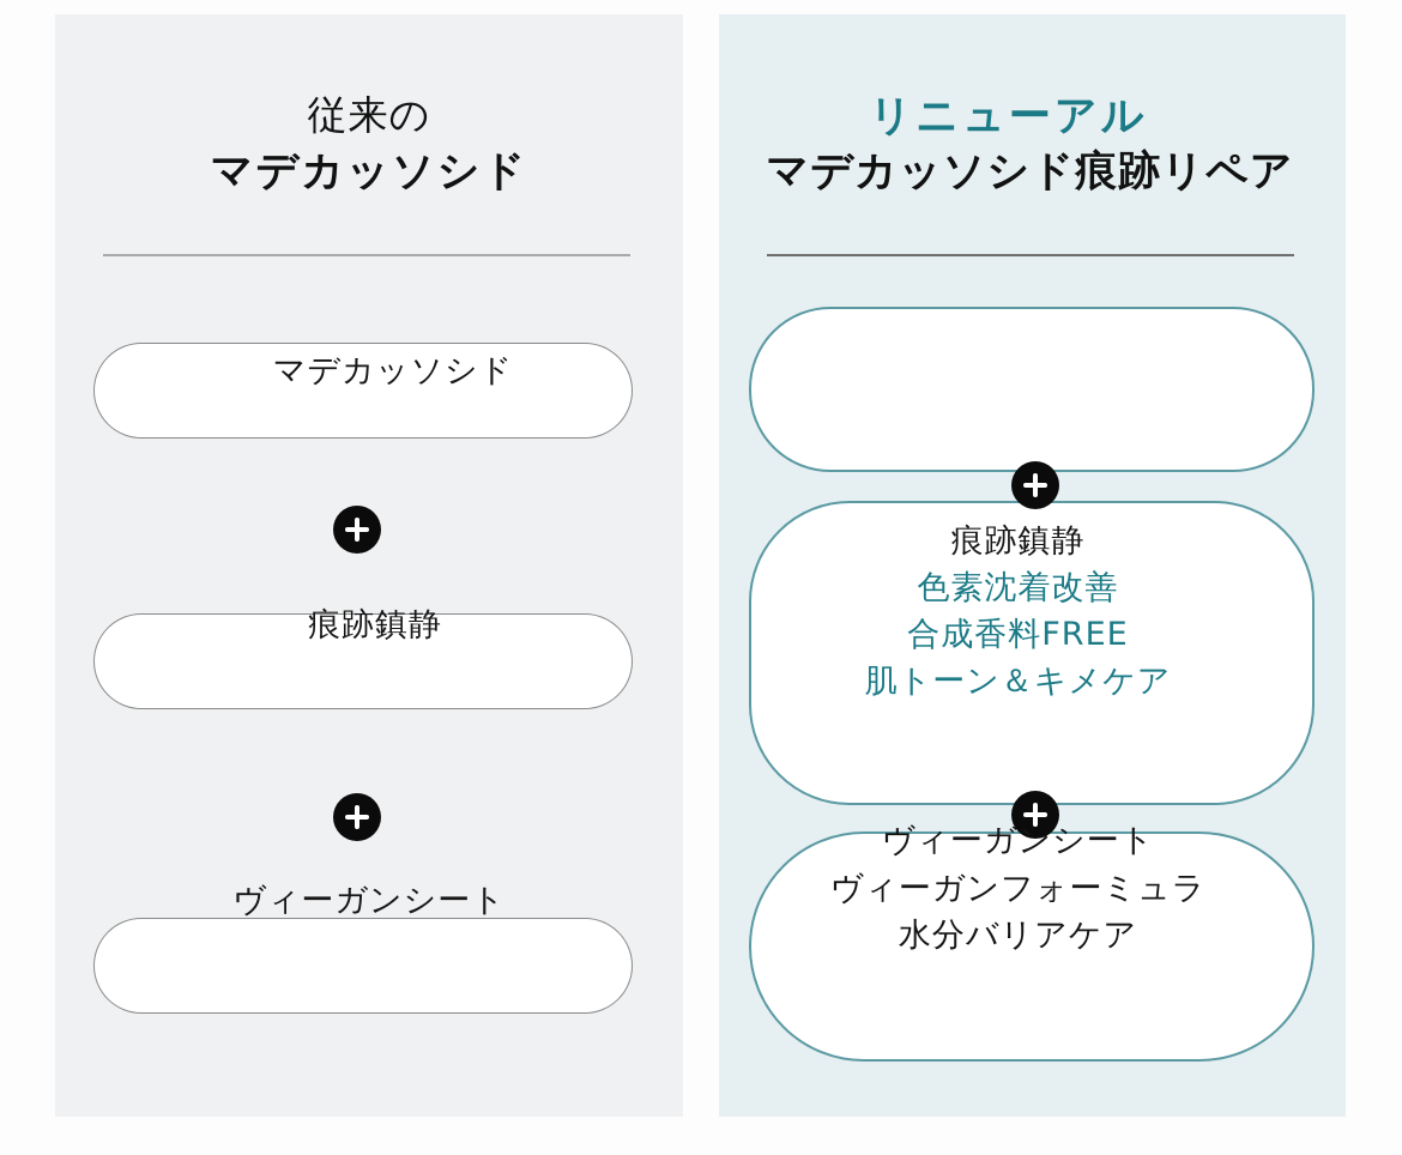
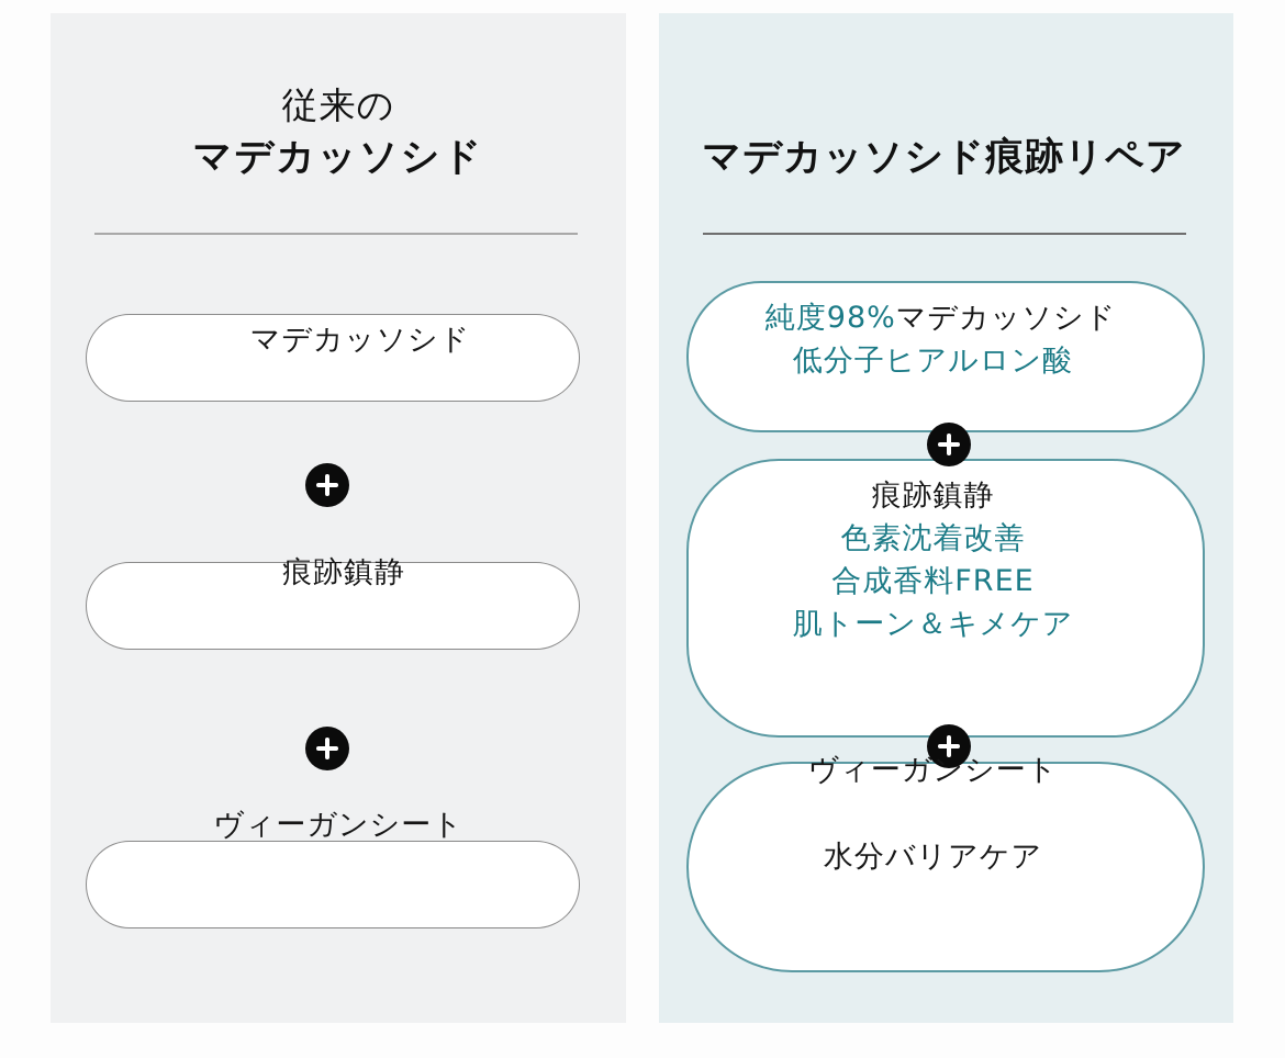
  従来の
  マデカッソシド
  マデカッソシド
  痕跡鎮静
  ヴィーガンシート
- リニューアル
  マデカッソシド痕跡リペア
+ 純度98%マデカッソシド
+ 低分子ヒアルロン酸
  痕跡鎮静
  色素沈着改善
  合成香料FREE
  肌トーン＆キメケア
  ヴィーガンシート
- ヴィーガンフォーミュラ
  水分バリアケア
